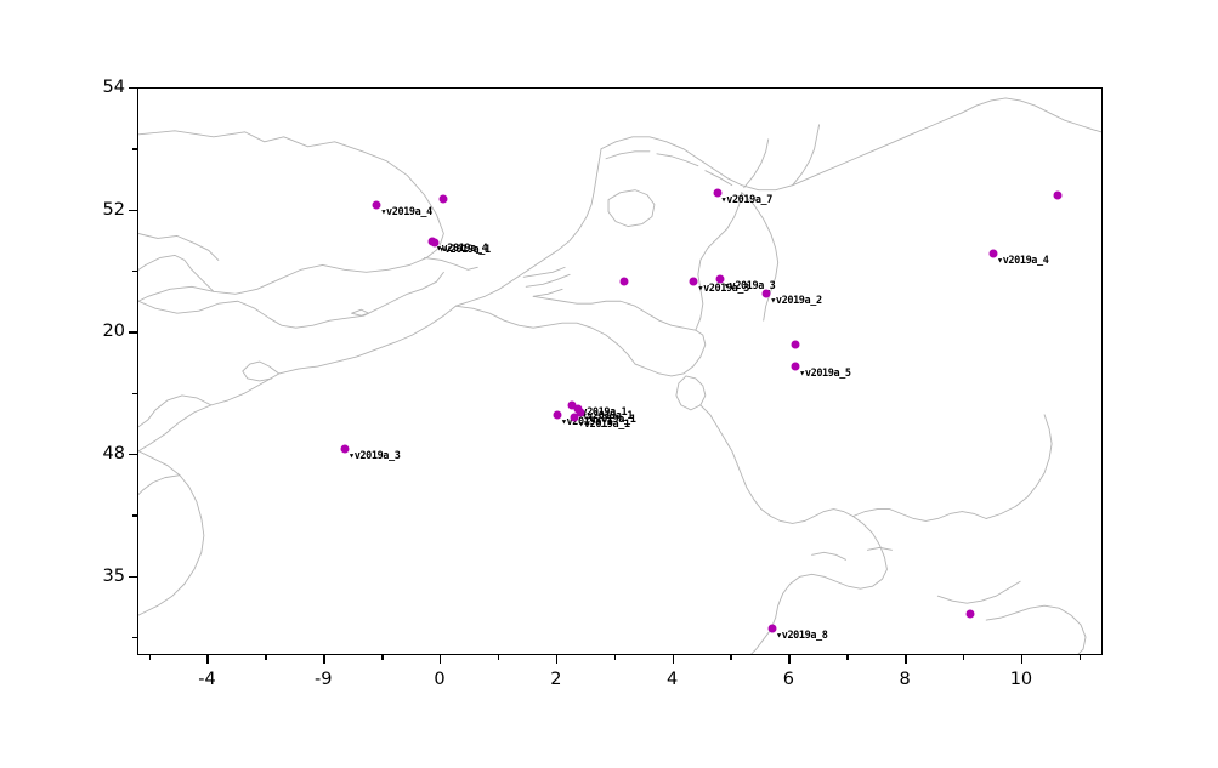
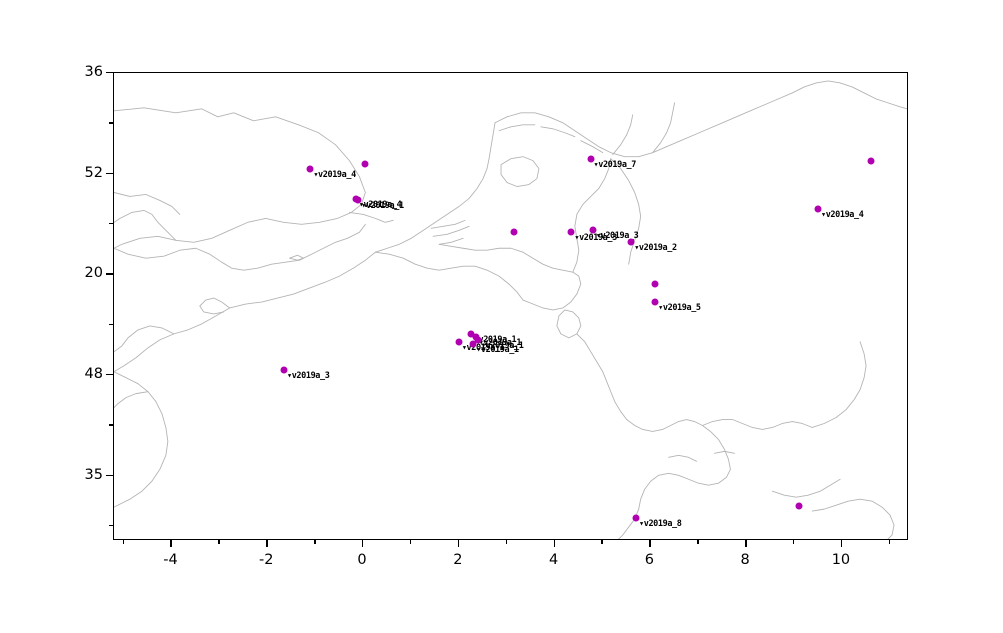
  ▾v2019a_4
  ▾v2019a_4
  ▾v2019a_1
  ▾v2019a_7
  ▾v2019a_3
  ▾v2019a_3
  ▾v2019a_2
  ▾v2019a_5
  ▾v2019a_4
  ▾v2019a_3
  ▾v2019a_1
  2019a_1
  ▾v2019a_1
  ▾v2019a_1
  ▾v2019a_8
  -4
- -9
+ -2
  0
  2
  4
  6
  8
  10
  35
  48
  20
  52
- 54
+ 36
